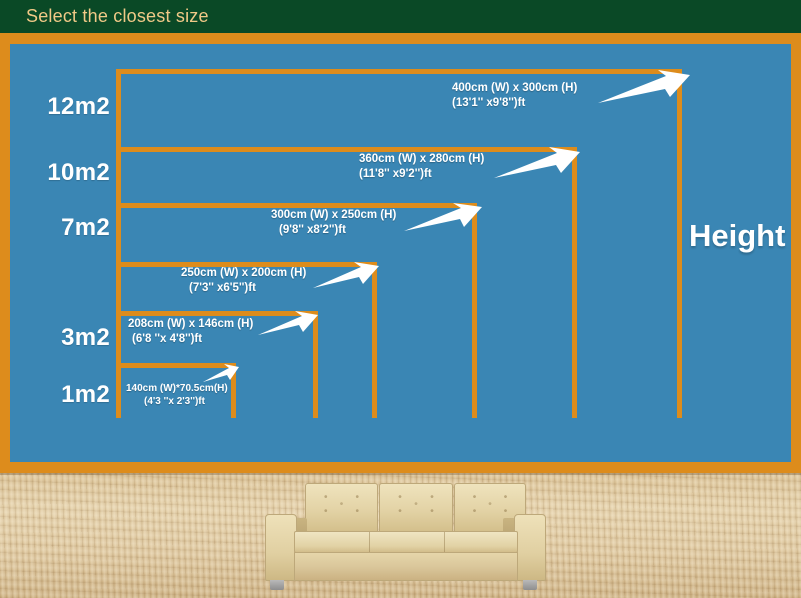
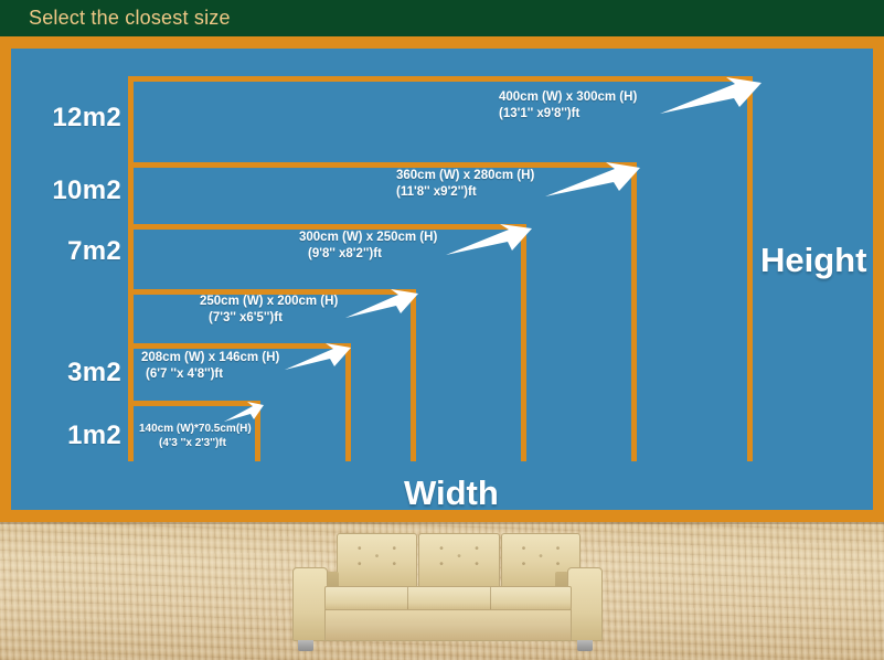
  Select the closest size
  12m2
  10m2
  7m2
  3m2
  1m2
  400cm (W) x 300cm (H)
  (13'1'' x9'8'')ft
  360cm (W) x 280cm (H)
  (11'8'' x9'2'')ft
  300cm (W) x 250cm (H)
  (9'8'' x8'2'')ft
  250cm (W) x 200cm (H)
  (7'3'' x6'5'')ft
  208cm (W) x 146cm (H)
- (6'8 ''x 4'8'')ft
+ (6'7 ''x 4'8'')ft
  140cm (W)*70.5cm(H)
  (4'3 ''x 2'3'')ft
  Height
+ Width
